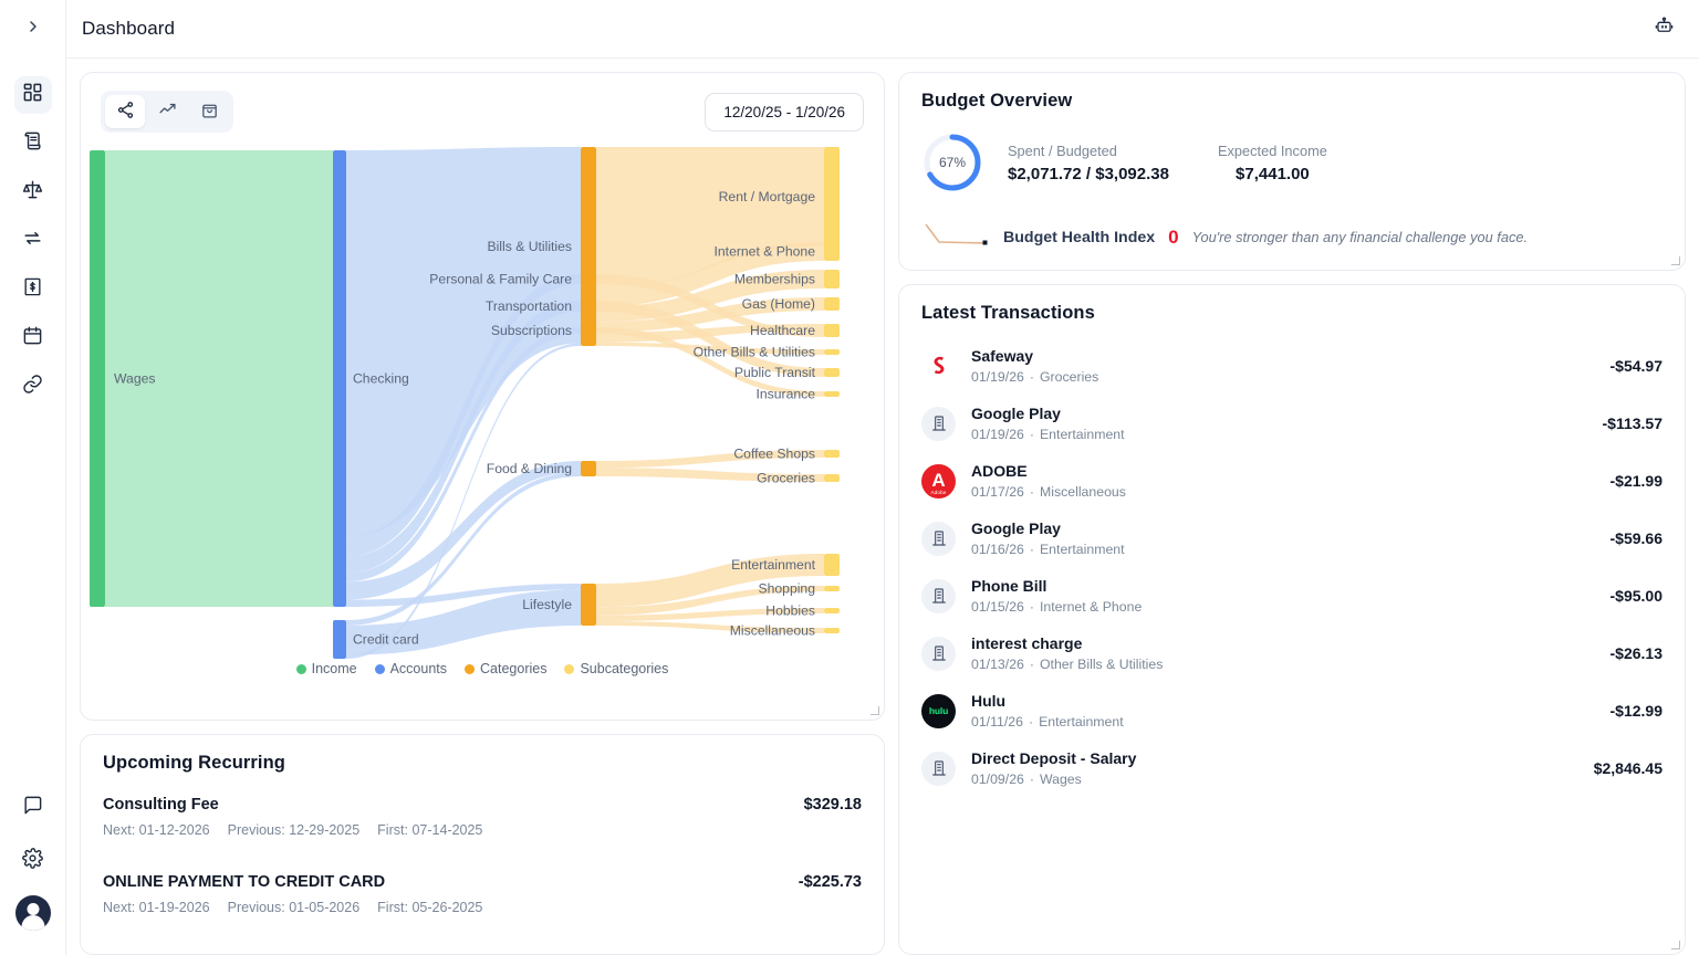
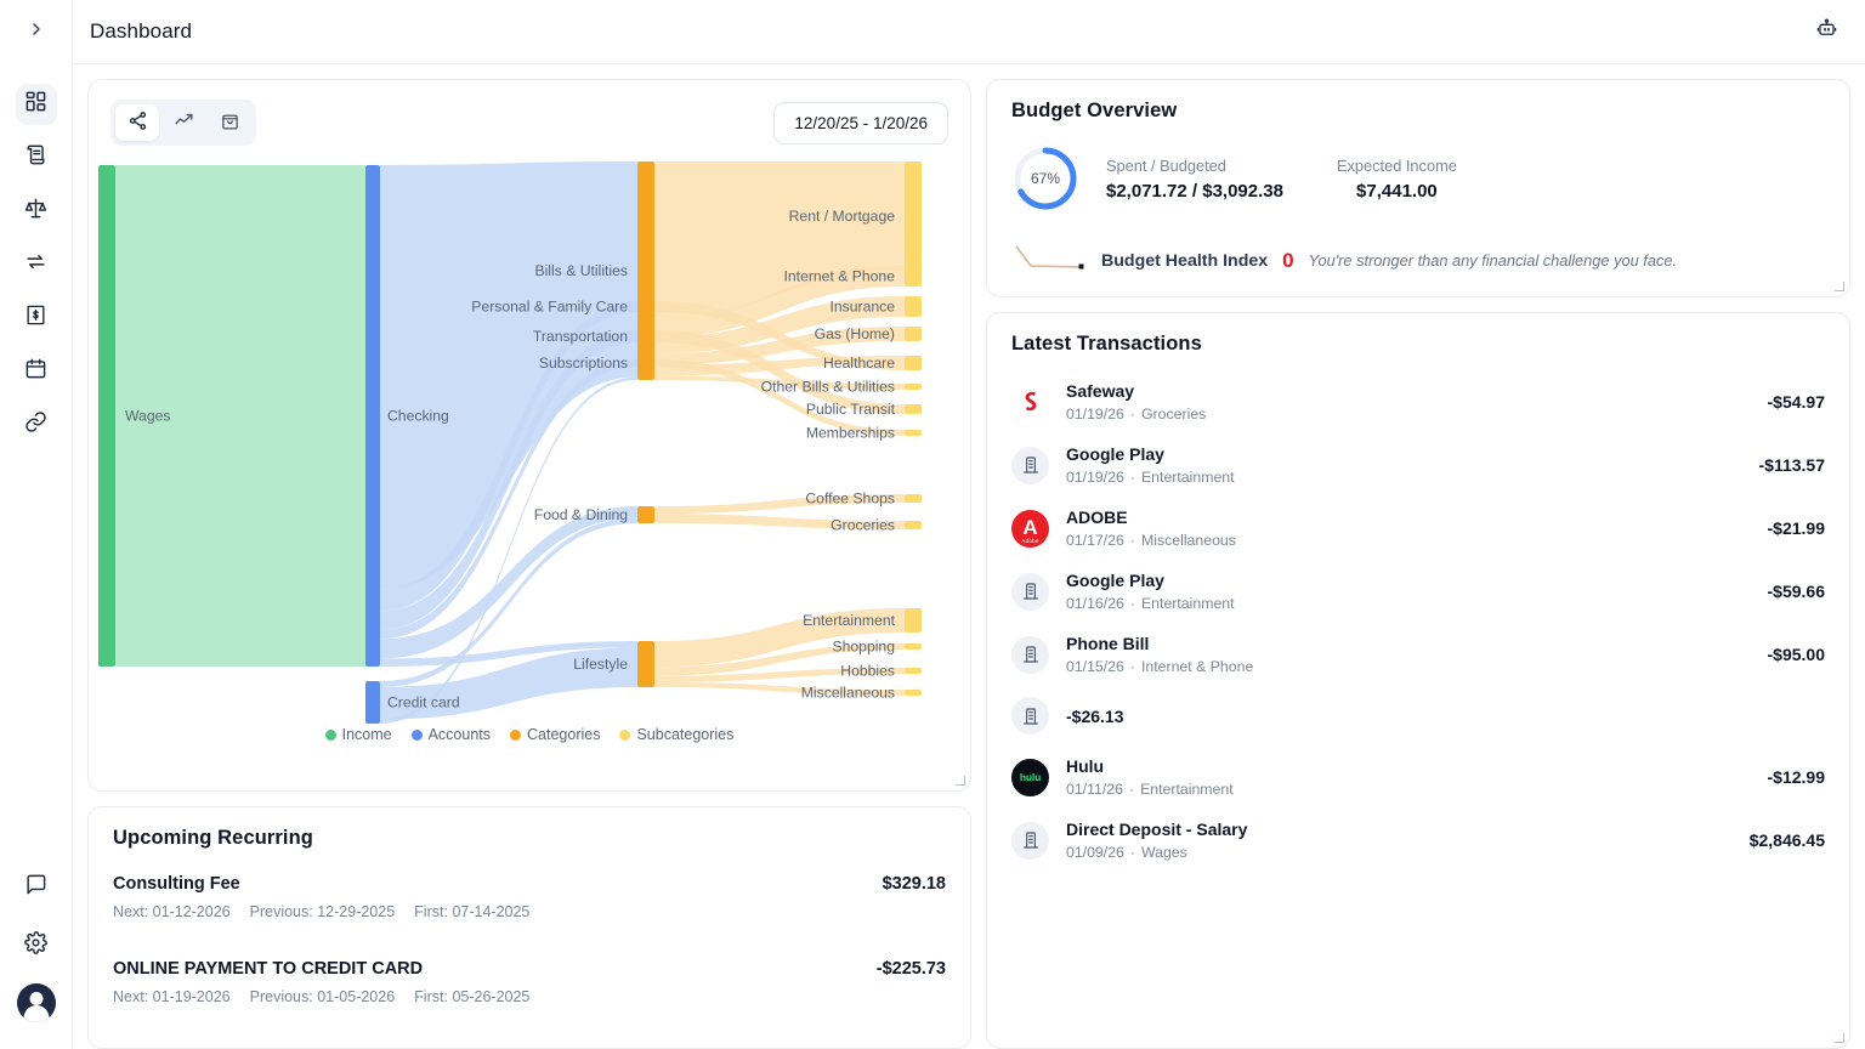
  Dashboard
  12/20/25 - 1/20/26
  Wages
  Checking
  Credit card
  Bills & Utilities
  Personal & Family Care
  Transportation
  Subscriptions
  Food & Dining
  Lifestyle
  Rent / Mortgage
  Internet & Phone
- Memberships
+ Insurance
  Gas (Home)
  Healthcare
  Other Bills & Utilities
  Public Transit
- Insurance
+ Memberships
  Coffee Shops
  Groceries
  Entertainment
  Shopping
  Hobbies
  Miscellaneous
  Income
  Accounts
  Categories
  Subcategories
  Upcoming Recurring
  Consulting Fee
  $329.18
  Next: 01-12-2026
  Previous: 12-29-2025
  First: 07-14-2025
  ONLINE PAYMENT TO CREDIT CARD
  -$225.73
  Next: 01-19-2026
  Previous: 01-05-2026
  First: 05-26-2025
  Budget Overview
  67%
  Spent / Budgeted
  $2,071.72 / $3,092.38
  Expected Income
  $7,441.00
  Budget Health Index
  0
  You're stronger than any financial challenge you face.
  Latest Transactions
  Safeway
  01/19/26 · Groceries
  -$54.97
  Google Play
  01/19/26 · Entertainment
  -$113.57
  A
  ADOBE
  01/17/26 · Miscellaneous
  -$21.99
  Google Play
  01/16/26 · Entertainment
  -$59.66
  Phone Bill
  01/15/26 · Internet & Phone
  -$95.00
- interest charge
- 01/13/26 · Other Bills & Utilities
  -$26.13
  hulu
  Hulu
  01/11/26 · Entertainment
  -$12.99
  Direct Deposit - Salary
  01/09/26 · Wages
  $2,846.45
